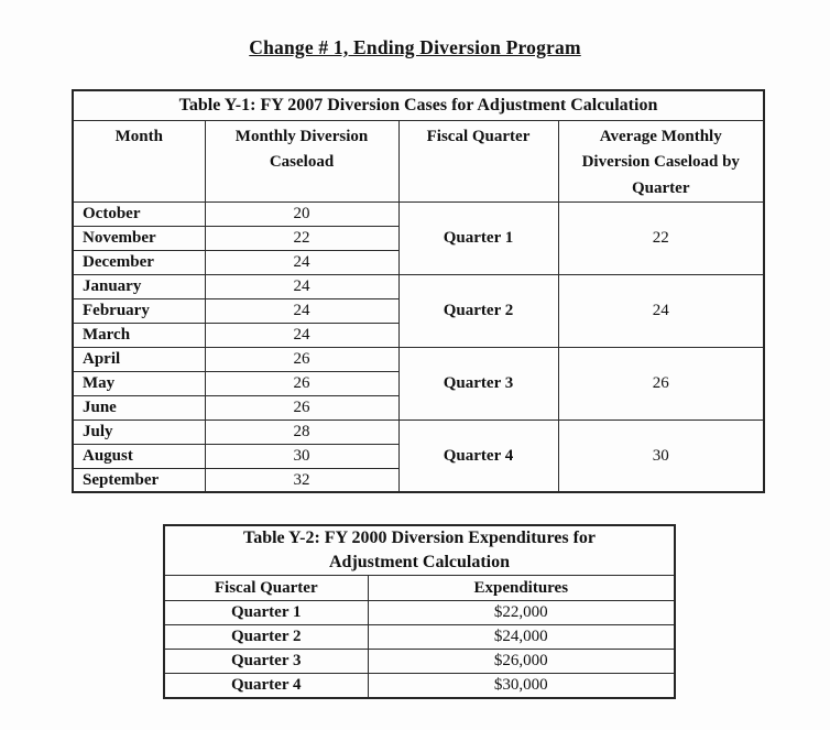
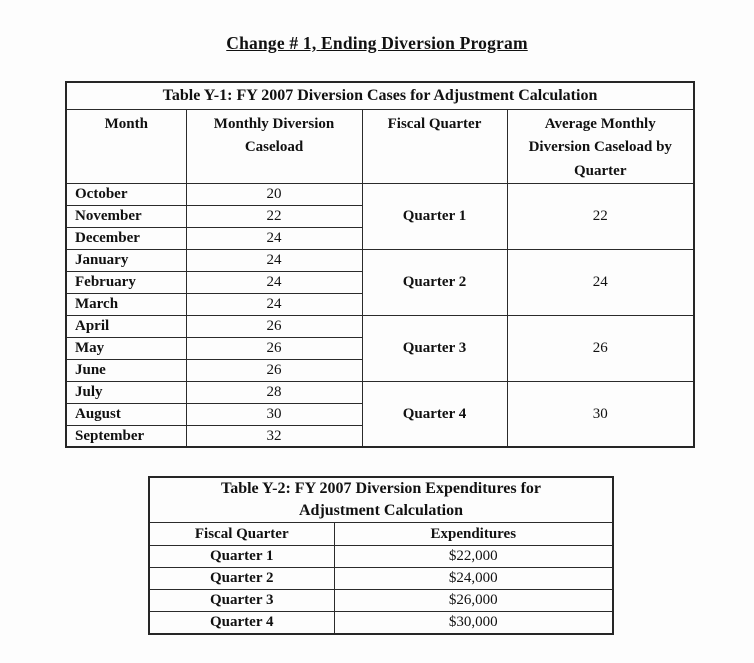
  Change # 1, Ending Diversion Program
  Table Y-1: FY 2007 Diversion Cases for Adjustment Calculation
  Month	Monthly Diversion Caseload	Fiscal Quarter	Average Monthly Diversion Caseload by Quarter
  October	20	Quarter 1	22
  November	22
  December	24
  January	24	Quarter 2	24
  February	24
  March	24
  April	26	Quarter 3	26
  May	26
  June	26
  July	28	Quarter 4	30
  August	30
  September	32
- Table Y-2: FY 2000 Diversion Expenditures for Adjustment Calculation
+ Table Y-2: FY 2007 Diversion Expenditures for Adjustment Calculation
  Fiscal Quarter	Expenditures
  Quarter 1	$22,000
  Quarter 2	$24,000
  Quarter 3	$26,000
  Quarter 4	$30,000
